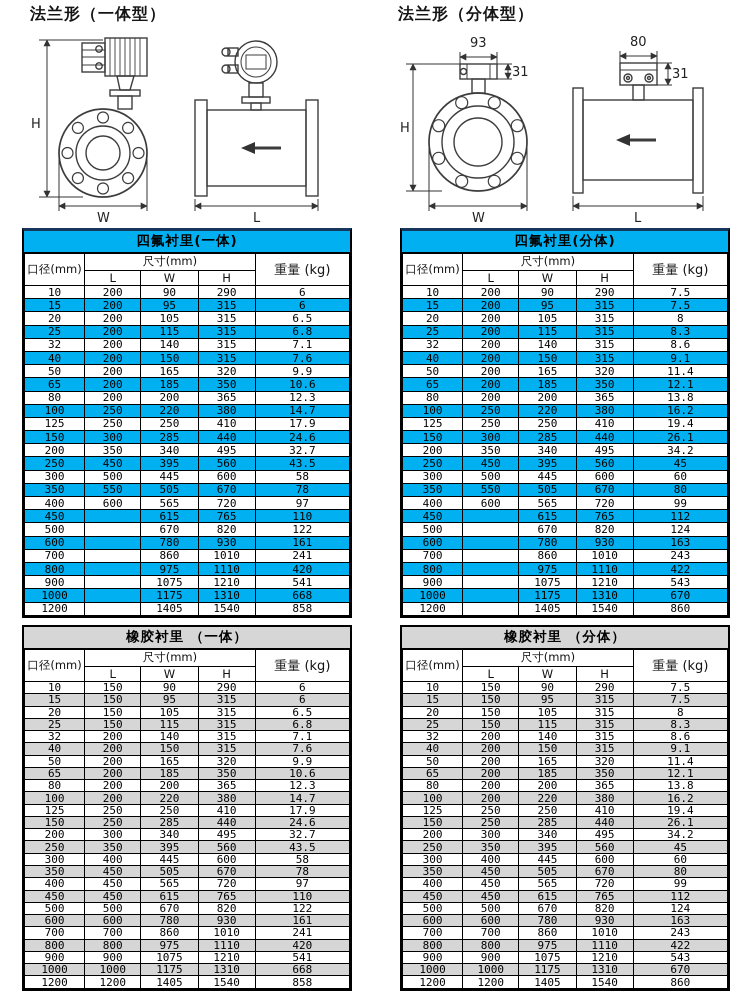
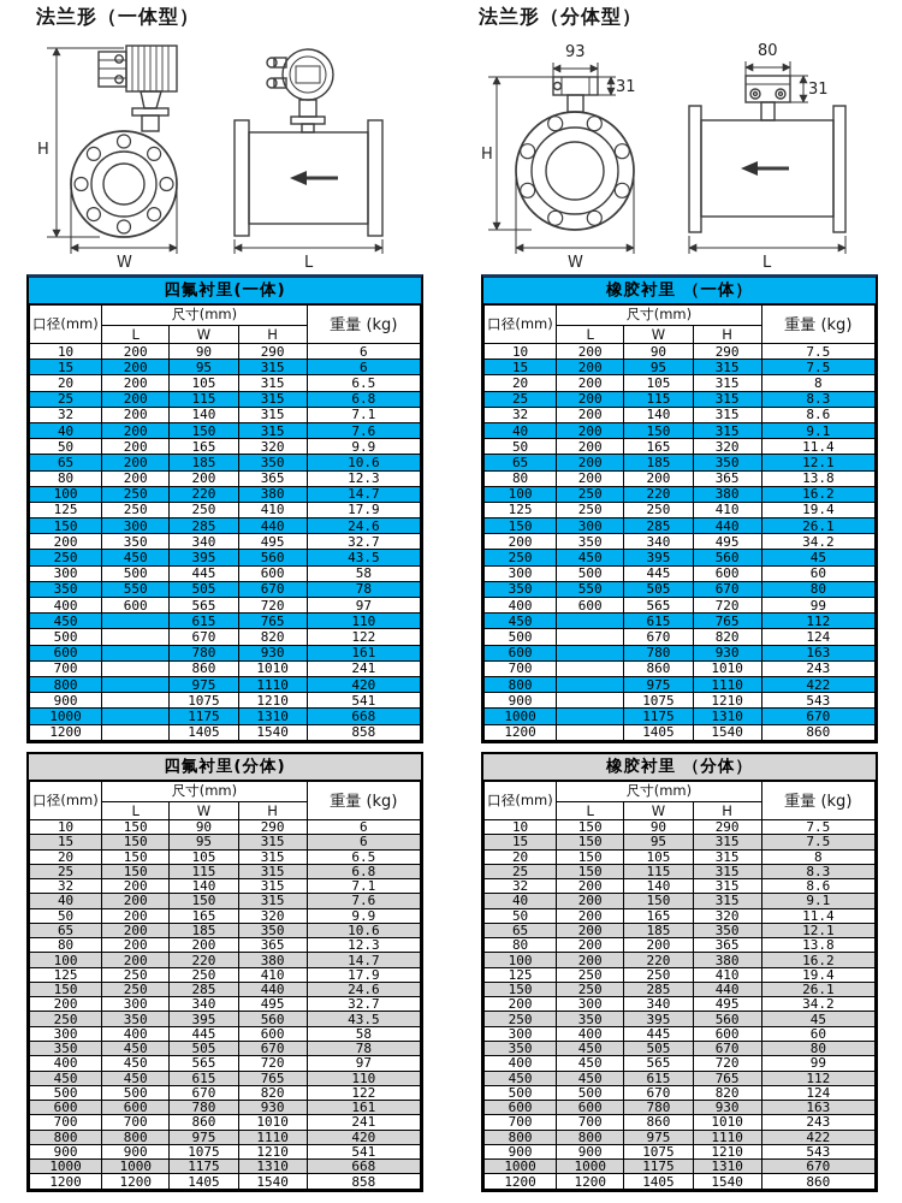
  法兰形（一体型）
  法兰形（分体型）
  H
  W
  L
  93
  31
  H
  W
  80
  31
  L
  四氟衬里(一体)
  口径(mm)	尺寸(mm)	重量 (kg)
  L	W	H
  10	200	90	290	6
  15	200	95	315	6
  20	200	105	315	6.5
  25	200	115	315	6.8
  32	200	140	315	7.1
  40	200	150	315	7.6
  50	200	165	320	9.9
  65	200	185	350	10.6
  80	200	200	365	12.3
  100	250	220	380	14.7
  125	250	250	410	17.9
  150	300	285	440	24.6
  200	350	340	495	32.7
  250	450	395	560	43.5
  300	500	445	600	58
  350	550	505	670	78
  400	600	565	720	97
  450		615	765	110
  500		670	820	122
  600		780	930	161
  700		860	1010	241
  800		975	1110	420
  900		1075	1210	541
  1000		1175	1310	668
  1200		1405	1540	858
- 四氟衬里(分体)
+ 橡胶衬里 （一体）
  口径(mm)	尺寸(mm)	重量 (kg)
  L	W	H
  10	200	90	290	7.5
  15	200	95	315	7.5
  20	200	105	315	8
  25	200	115	315	8.3
  32	200	140	315	8.6
  40	200	150	315	9.1
  50	200	165	320	11.4
  65	200	185	350	12.1
  80	200	200	365	13.8
  100	250	220	380	16.2
  125	250	250	410	19.4
  150	300	285	440	26.1
  200	350	340	495	34.2
  250	450	395	560	45
  300	500	445	600	60
  350	550	505	670	80
  400	600	565	720	99
  450		615	765	112
  500		670	820	124
  600		780	930	163
  700		860	1010	243
  800		975	1110	422
  900		1075	1210	543
  1000		1175	1310	670
  1200		1405	1540	860
- 橡胶衬里 （一体）
+ 四氟衬里(分体)
  口径(mm)	尺寸(mm)	重量 (kg)
  L	W	H
  10	150	90	290	6
  15	150	95	315	6
  20	150	105	315	6.5
  25	150	115	315	6.8
  32	200	140	315	7.1
  40	200	150	315	7.6
  50	200	165	320	9.9
  65	200	185	350	10.6
  80	200	200	365	12.3
  100	200	220	380	14.7
  125	250	250	410	17.9
  150	250	285	440	24.6
  200	300	340	495	32.7
  250	350	395	560	43.5
  300	400	445	600	58
  350	450	505	670	78
  400	450	565	720	97
  450	450	615	765	110
  500	500	670	820	122
  600	600	780	930	161
  700	700	860	1010	241
  800	800	975	1110	420
  900	900	1075	1210	541
  1000	1000	1175	1310	668
  1200	1200	1405	1540	858
  橡胶衬里 （分体）
  口径(mm)	尺寸(mm)	重量 (kg)
  L	W	H
  10	150	90	290	7.5
  15	150	95	315	7.5
  20	150	105	315	8
  25	150	115	315	8.3
  32	200	140	315	8.6
  40	200	150	315	9.1
  50	200	165	320	11.4
  65	200	185	350	12.1
  80	200	200	365	13.8
  100	200	220	380	16.2
  125	250	250	410	19.4
  150	250	285	440	26.1
  200	300	340	495	34.2
  250	350	395	560	45
  300	400	445	600	60
  350	450	505	670	80
  400	450	565	720	99
  450	450	615	765	112
  500	500	670	820	124
  600	600	780	930	163
  700	700	860	1010	243
  800	800	975	1110	422
  900	900	1075	1210	543
  1000	1000	1175	1310	670
  1200	1200	1405	1540	860
